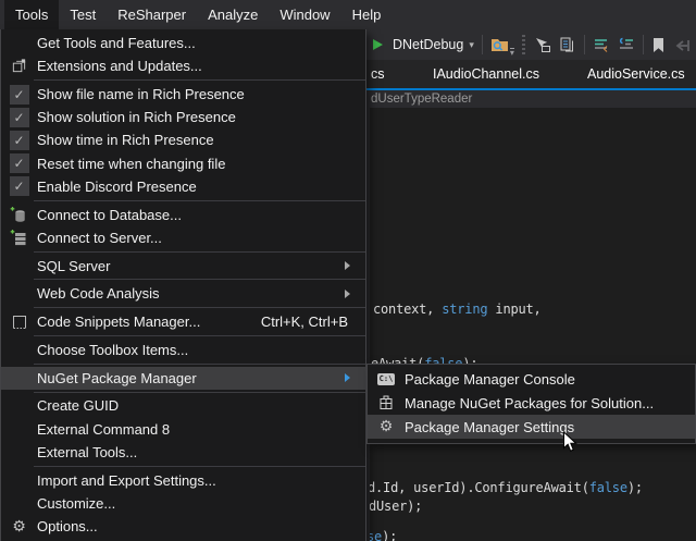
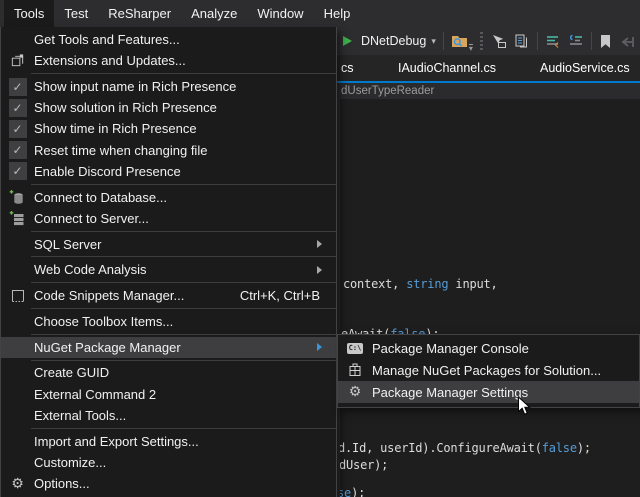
  cs
  IAudioChannel.cs
  AudioService.cs
  dUserTypeReader
  context, string input,
  d.Id, userId).ConfigureAwait(false);
  dUser);
  se);
  Tools
  Test
  ReSharper
  Analyze
  Window
  Help
  DNetDebug
  ▾
  ▾
  Get Tools and Features...
  Extensions and Updates...
  ✓
- Show file name in Rich Presence
+ Show input name in Rich Presence
  ✓
  Show solution in Rich Presence
  ✓
  Show time in Rich Presence
  ✓
  Reset time when changing file
  ✓
  Enable Discord Presence
  Connect to Database...
  Connect to Server...
  SQL Server
  Web Code Analysis
  Code Snippets Manager...
  Ctrl+K, Ctrl+B
  Choose Toolbox Items...
  NuGet Package Manager
  Create GUID
- External Command 8
+ External Command 2
  External Tools...
  Import and Export Settings...
  Customize...
  ⚙
  Options...
  C:\
  Package Manager Console
  Manage NuGet Packages for Solution...
  ⚙
  Package Manager Settings
